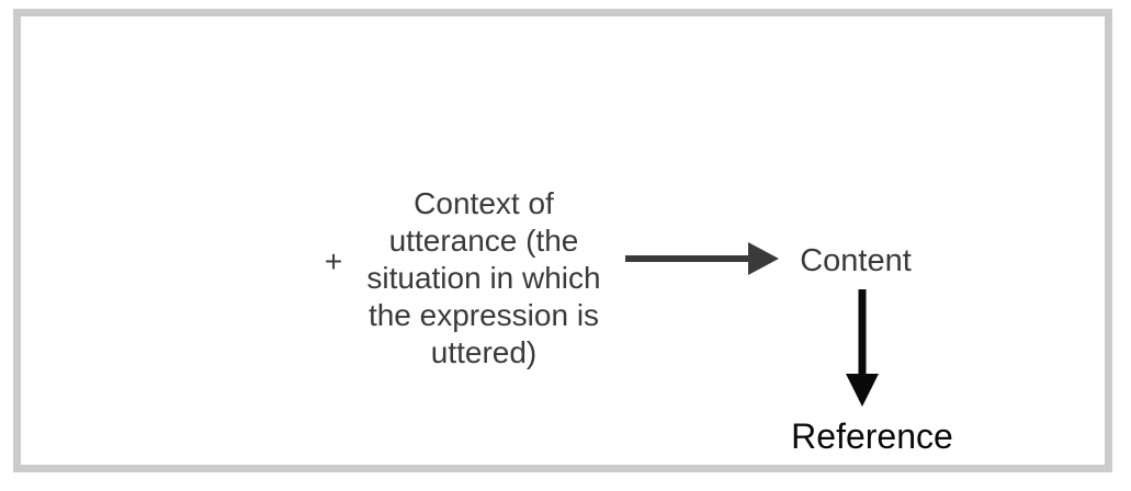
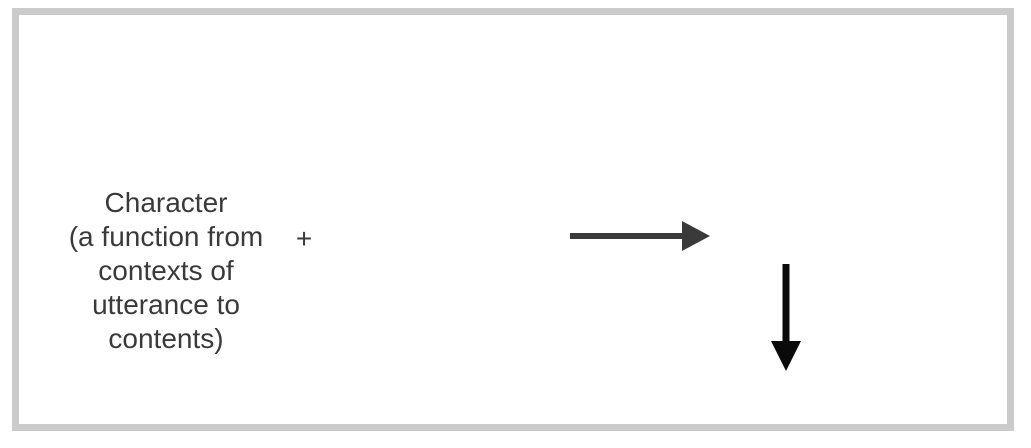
+ Character
+ (a function from
+ contexts of
+ utterance to
+ contents)
  +
- Context of
- utterance (the
- situation in which
- the expression is
- uttered)
- Content
- Reference
